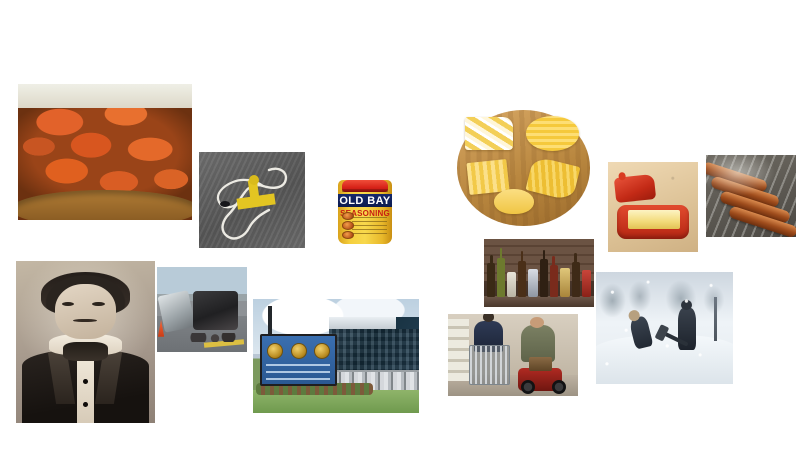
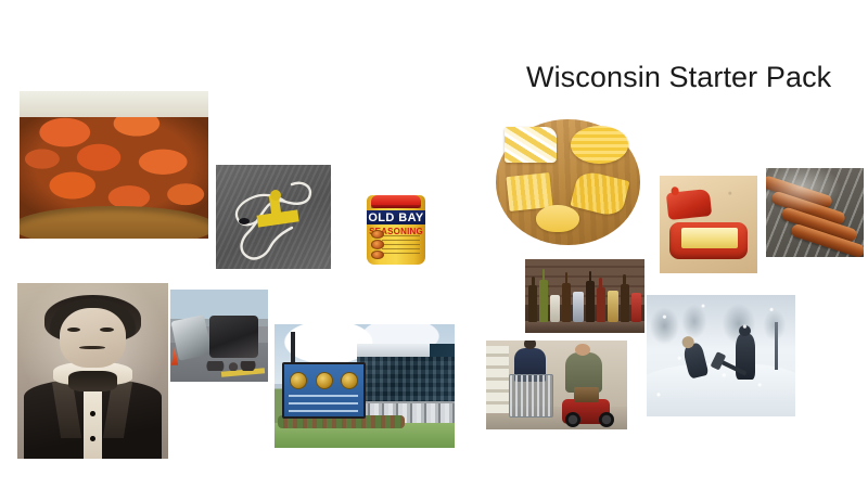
+ Wisconsin Starter Pack
  OLD BAY
  ASONING
